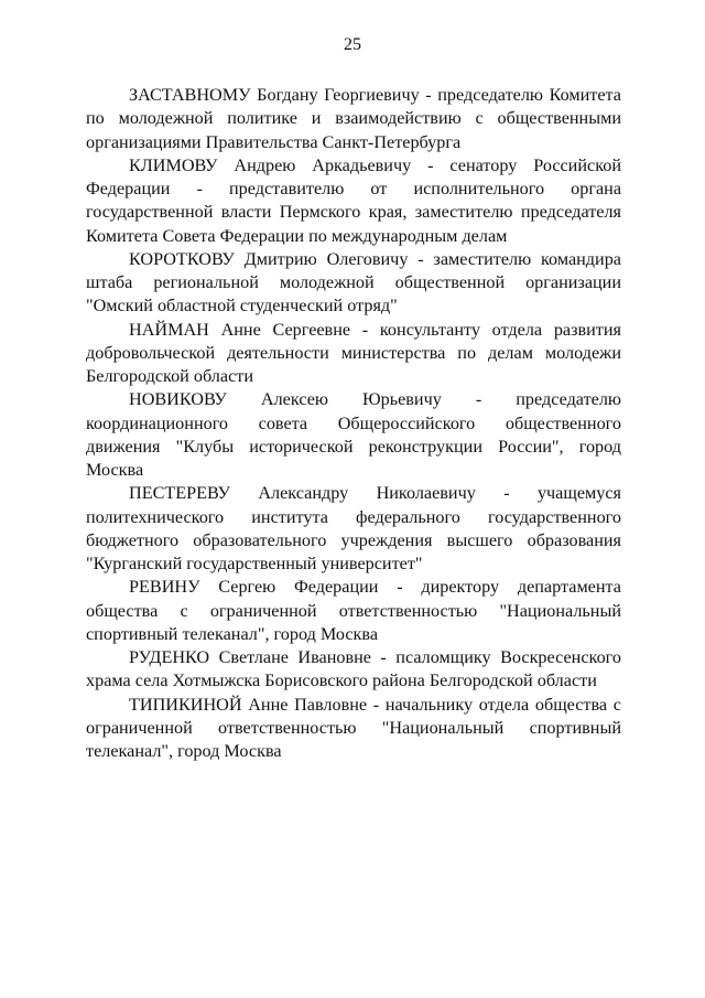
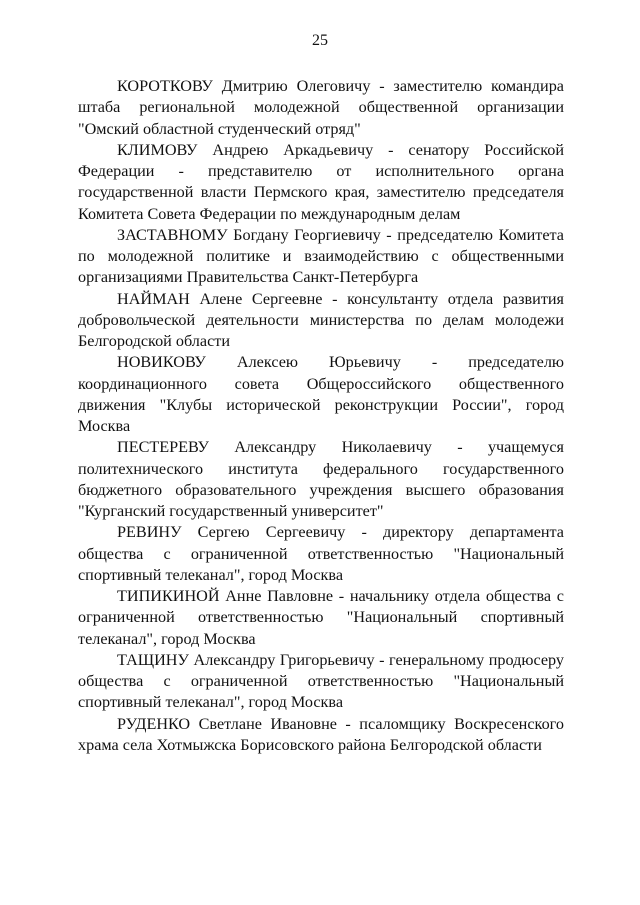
  25
- ЗАСТАВНОМУ Богдану Георгиевичу - председателю Комитета по молодежной политике и взаимодействию с общественными организациями Правительства Санкт-Петербурга
+ КОРОТКОВУ Дмитрию Олеговичу - заместителю командира штаба региональной молодежной общественной организации "Омский областной студенческий отряд"
  КЛИМОВУ Андрею Аркадьевичу - сенатору Российской Федерации - представителю от исполнительного органа государственной власти Пермского края, заместителю председателя Комитета Совета Федерации по международным делам
- КОРОТКОВУ Дмитрию Олеговичу - заместителю командира штаба региональной молодежной общественной организации "Омский областной студенческий отряд"
+ ЗАСТАВНОМУ Богдану Георгиевичу - председателю Комитета по молодежной политике и взаимодействию с общественными организациями Правительства Санкт-Петербурга
- НАЙМАН Анне Сергеевне - консультанту отдела развития добровольческой деятельности министерства по делам молодежи Белгородской области
+ НАЙМАН Алене Сергеевне - консультанту отдела развития добровольческой деятельности министерства по делам молодежи Белгородской области
  НОВИКОВУ Алексею Юрьевичу - председателю координационного совета Общероссийского общественного движения "Клубы исторической реконструкции России", город Москва
  ПЕСТЕРЕВУ Александру Николаевичу - учащемуся политехнического института федерального государственного бюджетного образовательного учреждения высшего образования "Курганский государственный университет"
- РЕВИНУ Сергею Федерации - директору департамента общества с ограниченной ответственностью "Национальный спортивный телеканал", город Москва
+ РЕВИНУ Сергею Сергеевичу - директору департамента общества с ограниченной ответственностью "Национальный спортивный телеканал", город Москва
- РУДЕНКО Светлане Ивановне - псаломщику Воскресенского храма села Хотмыжска Борисовского района Белгородской области
+ ТИПИКИНОЙ Анне Павловне - начальнику отдела общества с ограниченной ответственностью "Национальный спортивный телеканал", город Москва
+ ТАЩИНУ Александру Григорьевичу - генеральному продюсеру общества с ограниченной ответственностью "Национальный спортивный телеканал", город Москва
- ТИПИКИНОЙ Анне Павловне - начальнику отдела общества с ограниченной ответственностью "Национальный спортивный телеканал", город Москва
+ РУДЕНКО Светлане Ивановне - псаломщику Воскресенского храма села Хотмыжска Борисовского района Белгородской области
